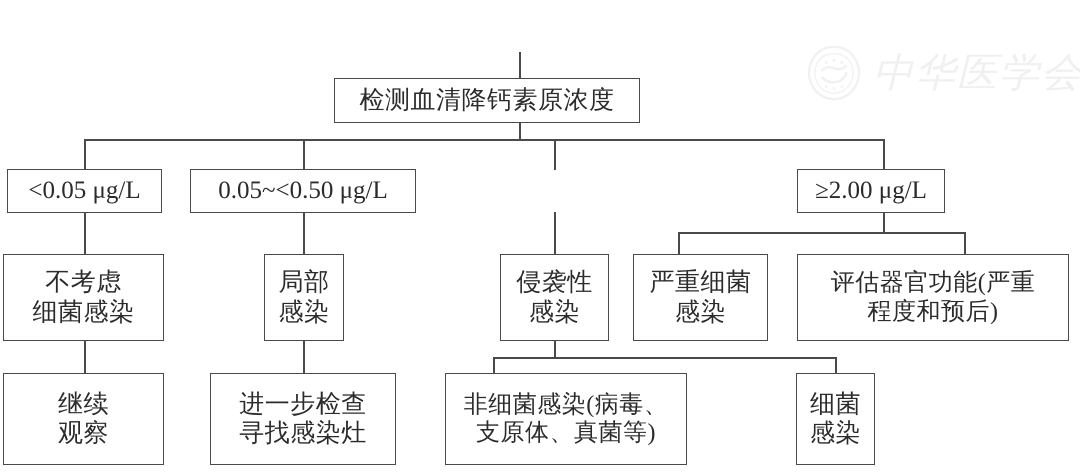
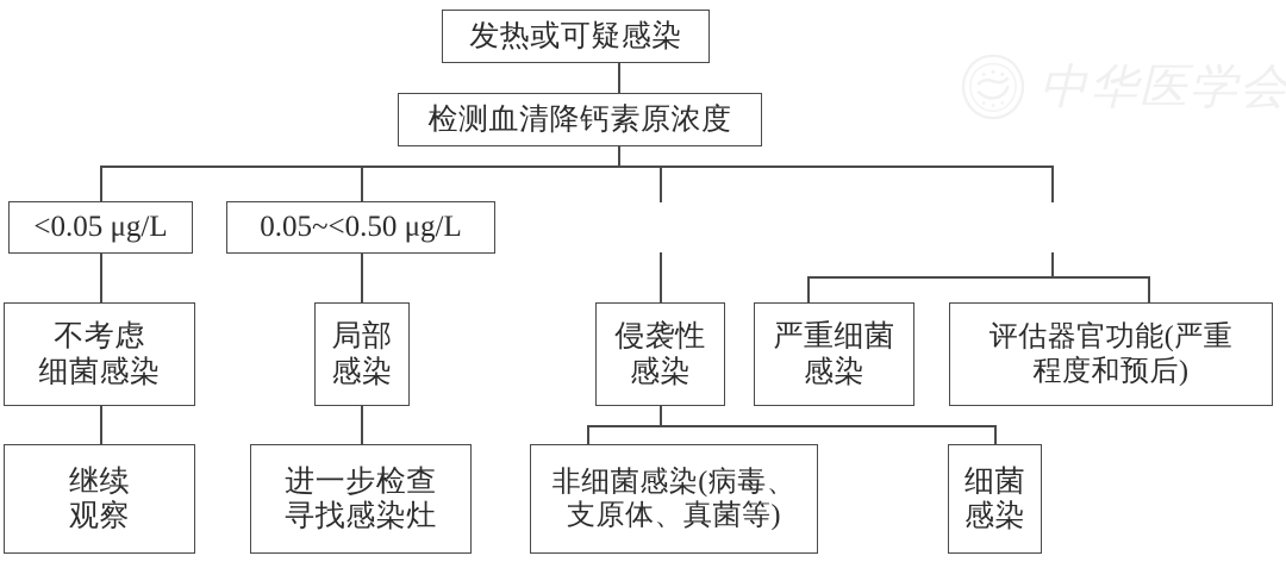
+ 发热或可疑感染
  检测血清降钙素原浓度
  <0.05 μg/L
  0.05~<0.50 μg/L
- ≥2.00 μg/L
  不考虑
  细菌感染
  局部
  感染
  侵袭性
  感染
  严重细菌
  感染
  评估器官功能(严重
  程度和预后)
  继续
  观察
  进一步检查
  寻找感染灶
  非细菌感染(病毒、
  支原体、真菌等)
  细菌
  感染
